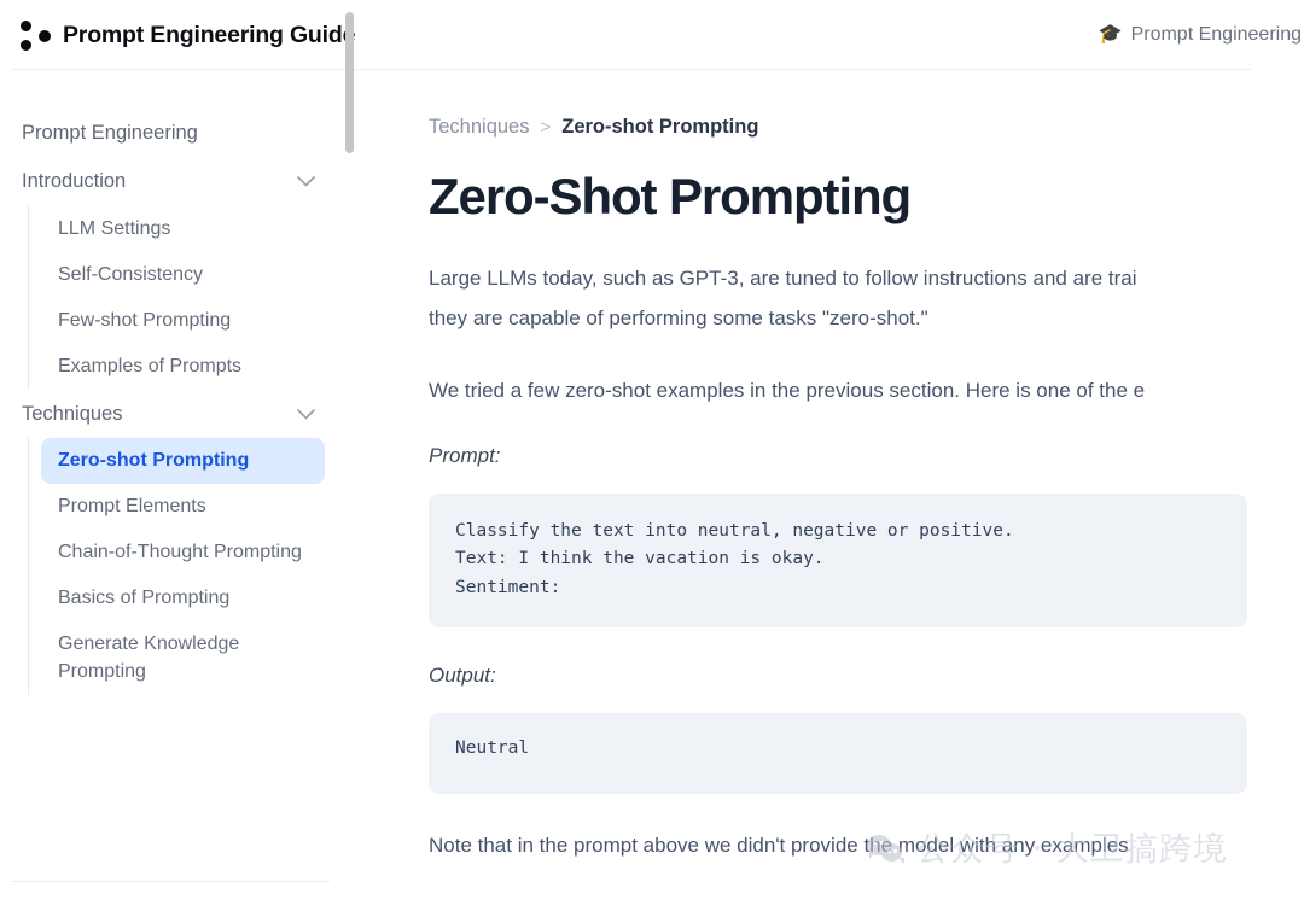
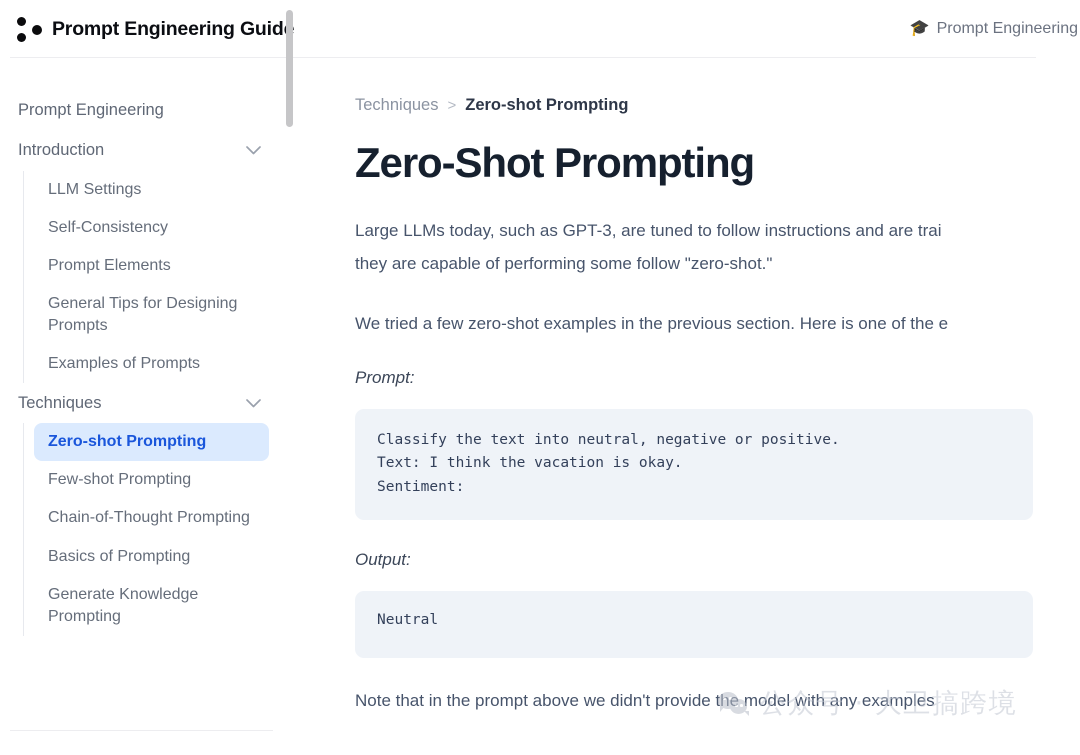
  Prompt Engineering Guid
  🎓
  Prompt Engineering
  Prompt Engineering
  Introduction
  LLM Settings
  Self-Consistency
- Few-shot Prompting
+ Prompt Elements
+ General Tips for Designing Prompts
  Examples of Prompts
  Techniques
  Zero-shot Prompting
- Prompt Elements
+ Few-shot Prompting
  Chain-of-Thought Prompting
  Basics of Prompting
  Generate Knowledge Prompting
  Techniques
  >
  Zero-shot Prompting
  Zero-Shot Prompting
  Large LLMs today, such as GPT-3, are tuned to follow instructions and are trai
- they are capable of performing some tasks "zero-shot."
+ they are capable of performing some follow "zero-shot."
  We tried a few zero-shot examples in the previous section. Here is one of the e
  Prompt:
  Classify the text into neutral, negative or positive.
  Text: I think the vacation is okay.
  Sentiment:
  Output:
  Neutral
  Note that in the prompt above we didn't provide the model with any examples
  公众号 · 大卫搞跨境
